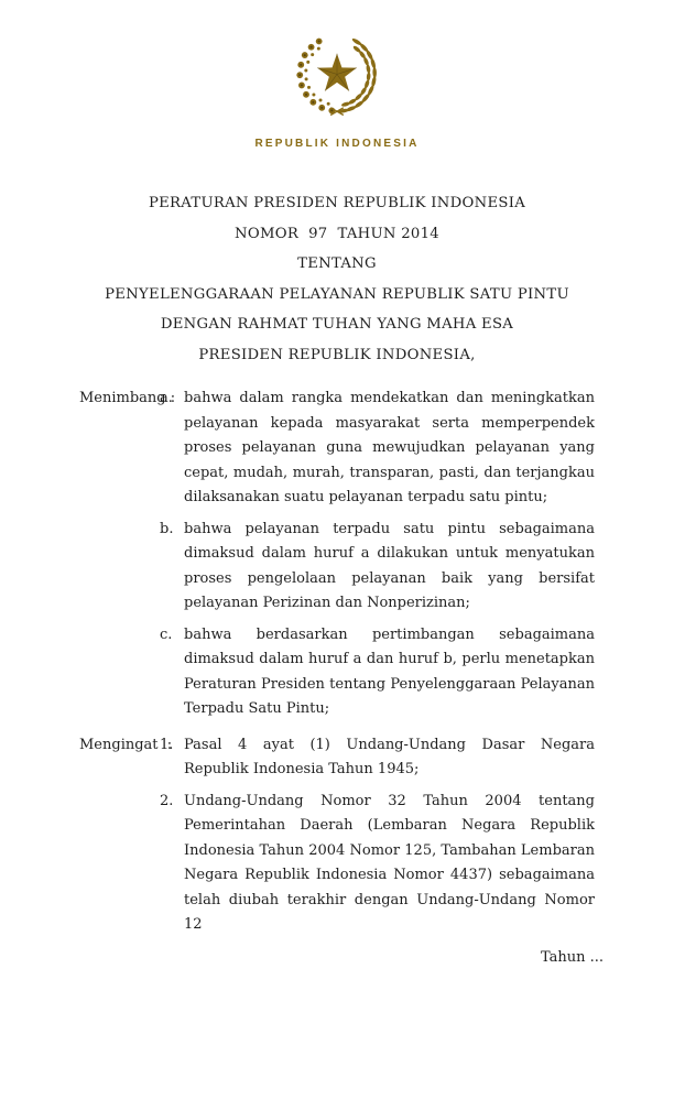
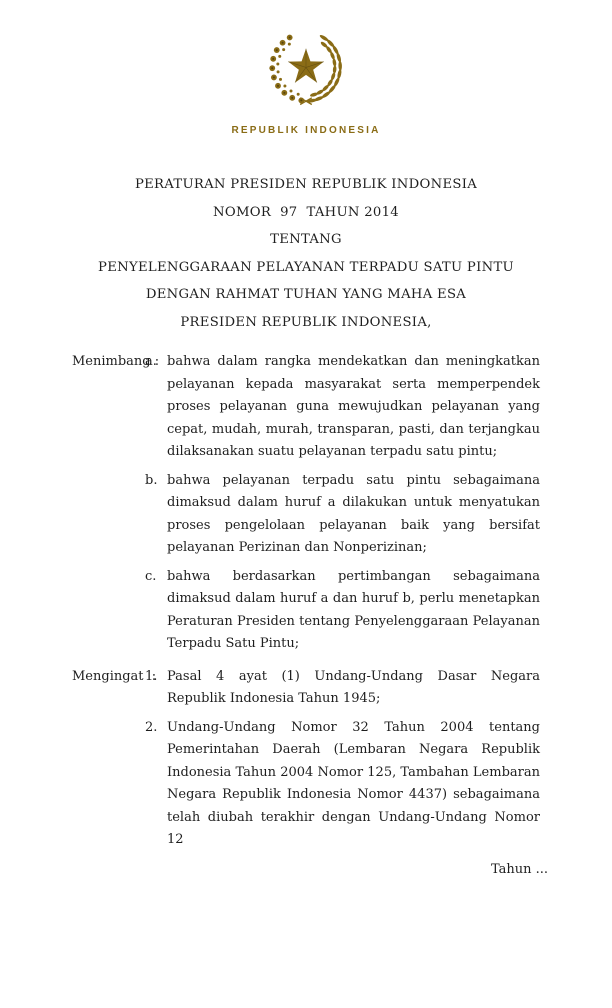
  REPUBLIK INDONESIA
  PERATURAN PRESIDEN REPUBLIK INDONESIA
  NOMOR 97 TAHUN 2014
  TENTANG
- PENYELENGGARAAN PELAYANAN REPUBLIK SATU PINTU
+ PENYELENGGARAAN PELAYANAN TERPADU SATU PINTU
  DENGAN RAHMAT TUHAN YANG MAHA ESA
  PRESIDEN REPUBLIK INDONESIA,
  Menimban
  a.
  bahwa dalam rangka mendekatkan dan meningkatkan pelayanan kepada masyarakat serta memperpendek proses pelayanan guna mewujudkan pelayanan yang cepat, mudah, murah, transparan, pasti, dan terjangkau dilaksanakan suatu pelayanan terpadu satu pintu;
  b.
  bahwa pelayanan terpadu satu pintu sebagaimana dimaksud dalam huruf a dilakukan untuk menyatukan proses pengelolaan pelayanan baik yang bersifat pelayanan Perizinan dan Nonperizinan;
  c.
  bahwa berdasarkan pertimbangan sebagaimana dimaksud dalam huruf a dan huruf b, perlu menetapkan Peraturan Presiden tentang Penyelenggaraan Pelayanan Terpadu Satu Pintu;
  Mengingat
  1.
  Pasal 4 ayat (1) Undang-Undang Dasar Negara Republik Indonesia Tahun 1945;
  2.
  Undang-Undang Nomor 32 Tahun 2004 tentang Pemerintahan Daerah (Lembaran Negara Republik Indonesia Tahun 2004 Nomor 125, Tambahan Lembaran Negara Republik Indonesia Nomor 4437) sebagaimana telah diubah terakhir dengan Undang-Undang Nomor 12
  Tahun ...
